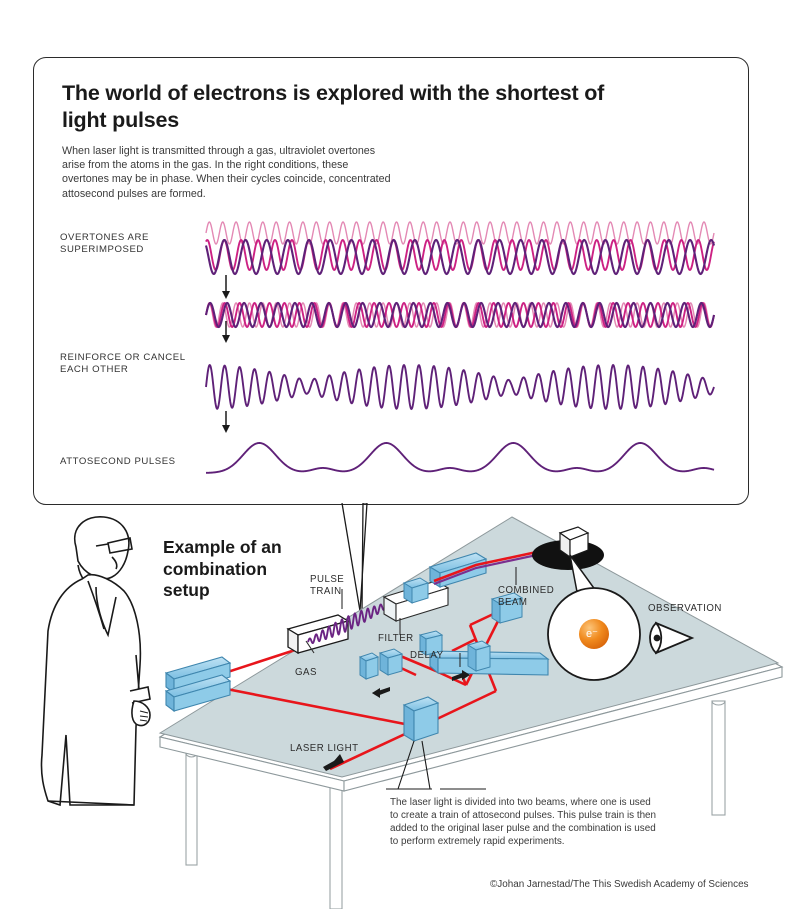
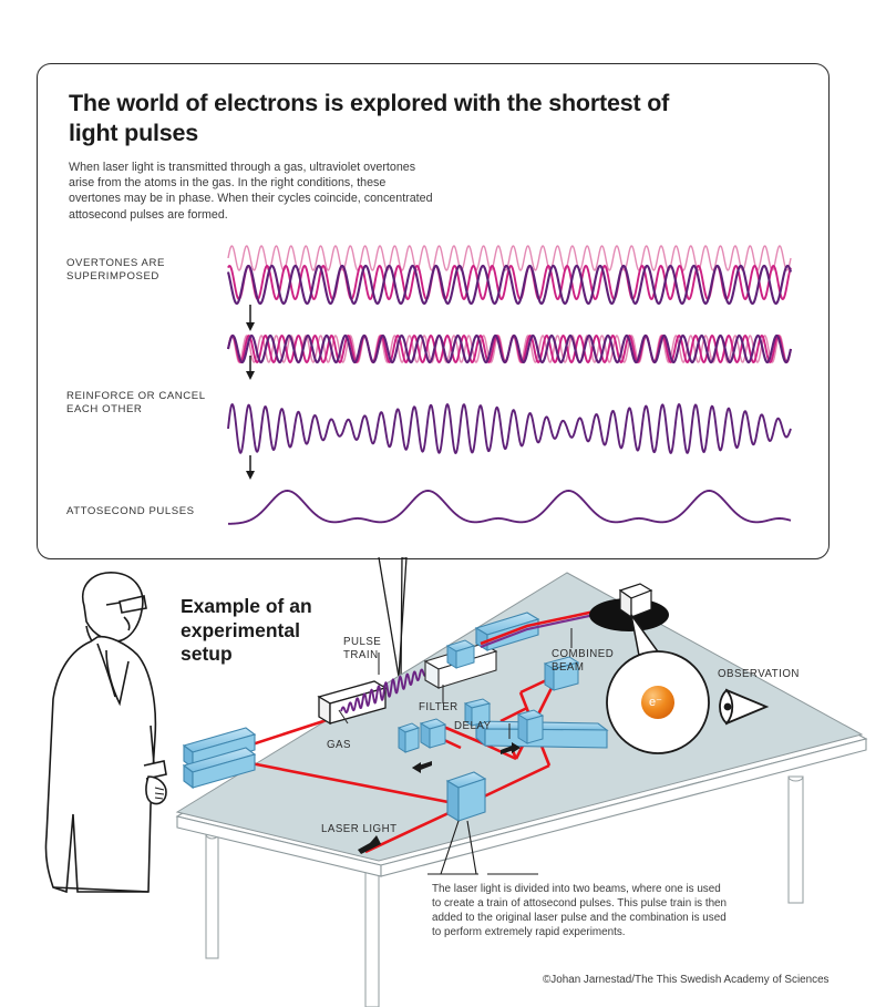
  The world of electrons is explored with the shortest of light pulses
  When laser light is transmitted through a gas, ultraviolet overtones arise from the atoms in the gas. In the right conditions, these overtones may be in phase. When their cycles coincide, concentrated attosecond pulses are formed.
  OVERTONES ARE SUPERIMPOSED
  REINFORCE OR CANCEL EACH OTHER
  ATTOSECOND PULSES
- Example of an combination setup
+ Example of an experimental setup
  PULSE TRAIN
  GAS
  FILTER
  DELAY
  COMBINED BEAM
  OBSERVATION
  LASER LIGHT
  e⁻
  The laser light is divided into two beams, where one is used to create a train of attosecond pulses. This pulse train is then added to the original laser pulse and the combination is used to perform extremely rapid experiments.
  ©Johan Jarnestad/The This Swedish Academy of Sciences
